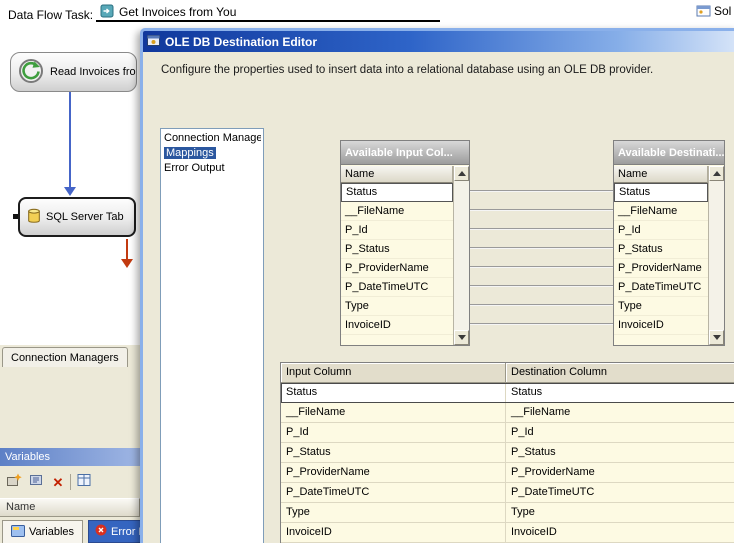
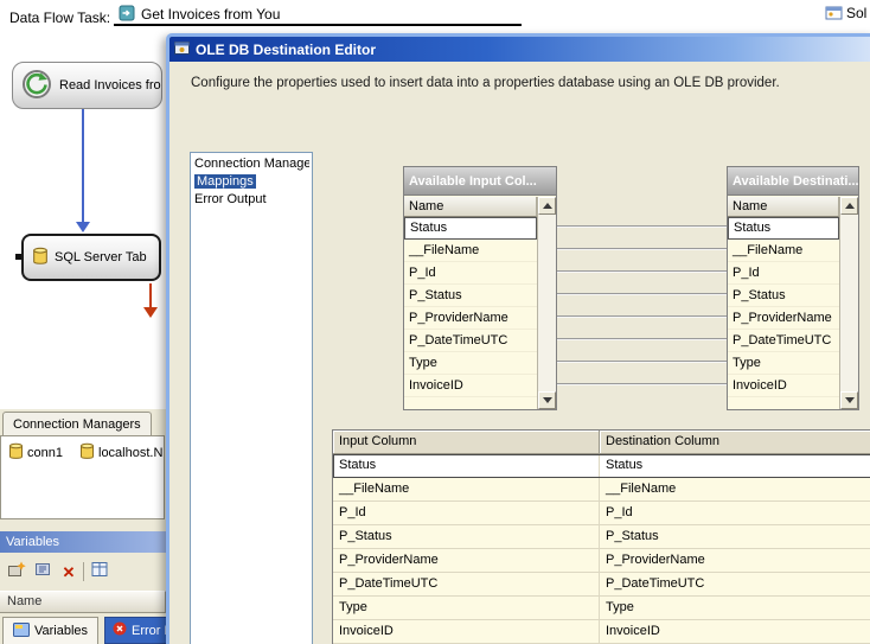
  Data Flow Task:
  Get Invoices from You
  Sol
  Read Invoices fro
  SQL Server Tab
  Connection Managers
+ conn1
+ localhost.N
  Variables
  ✕
  Name
  Variables
  OLE DB Destination Editor
- Configure the properties used to insert data into a relational database using an OLE DB provider.
+ Configure the properties used to insert data into a properties database using an OLE DB provider.
  Connection Manage
  Mappings
  Error Output
  Available Input Col...
  Name
  Status
  __FileName
  P_Id
  P_Status
  P_ProviderName
  P_DateTimeUTC
  Type
  InvoiceID
  Available Destinati...
  Name
  Status
  __FileName
  P_Id
  P_Status
  P_ProviderName
  P_DateTimeUTC
  Type
  InvoiceID
  Input Column
  Destination Column
  Status
  Status
  __FileName
  __FileName
  P_Id
  P_Id
  P_Status
  P_Status
  P_ProviderName
  P_ProviderName
  P_DateTimeUTC
  P_DateTimeUTC
  Type
  Type
  InvoiceID
  InvoiceID
